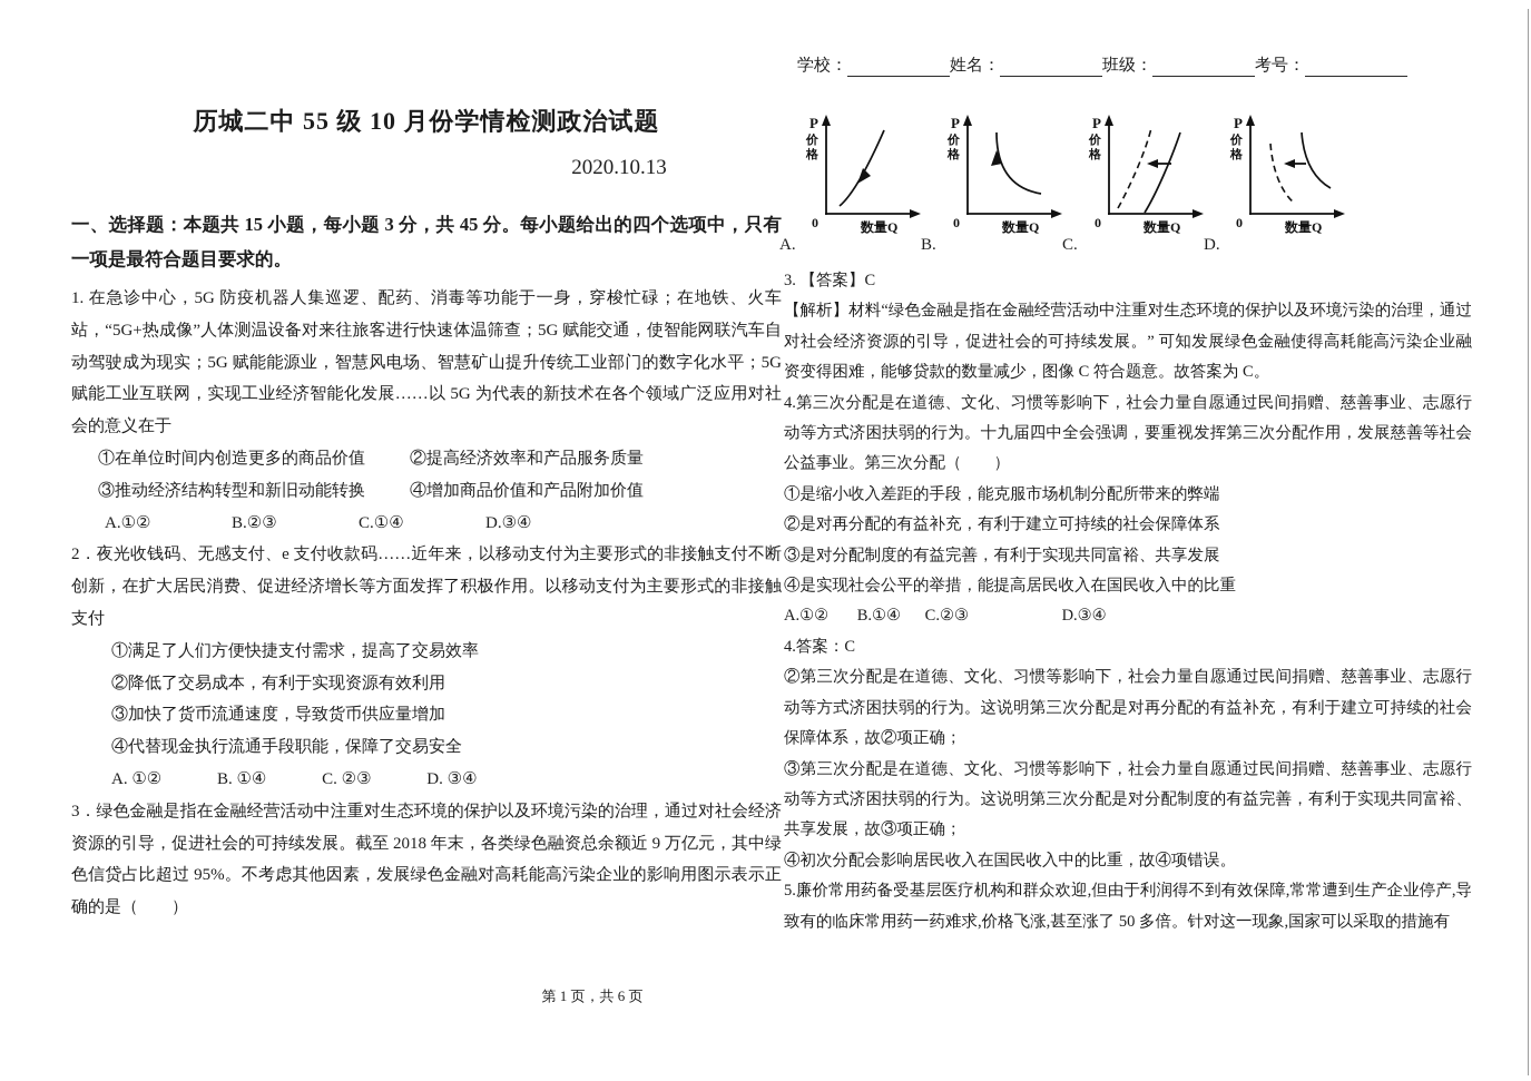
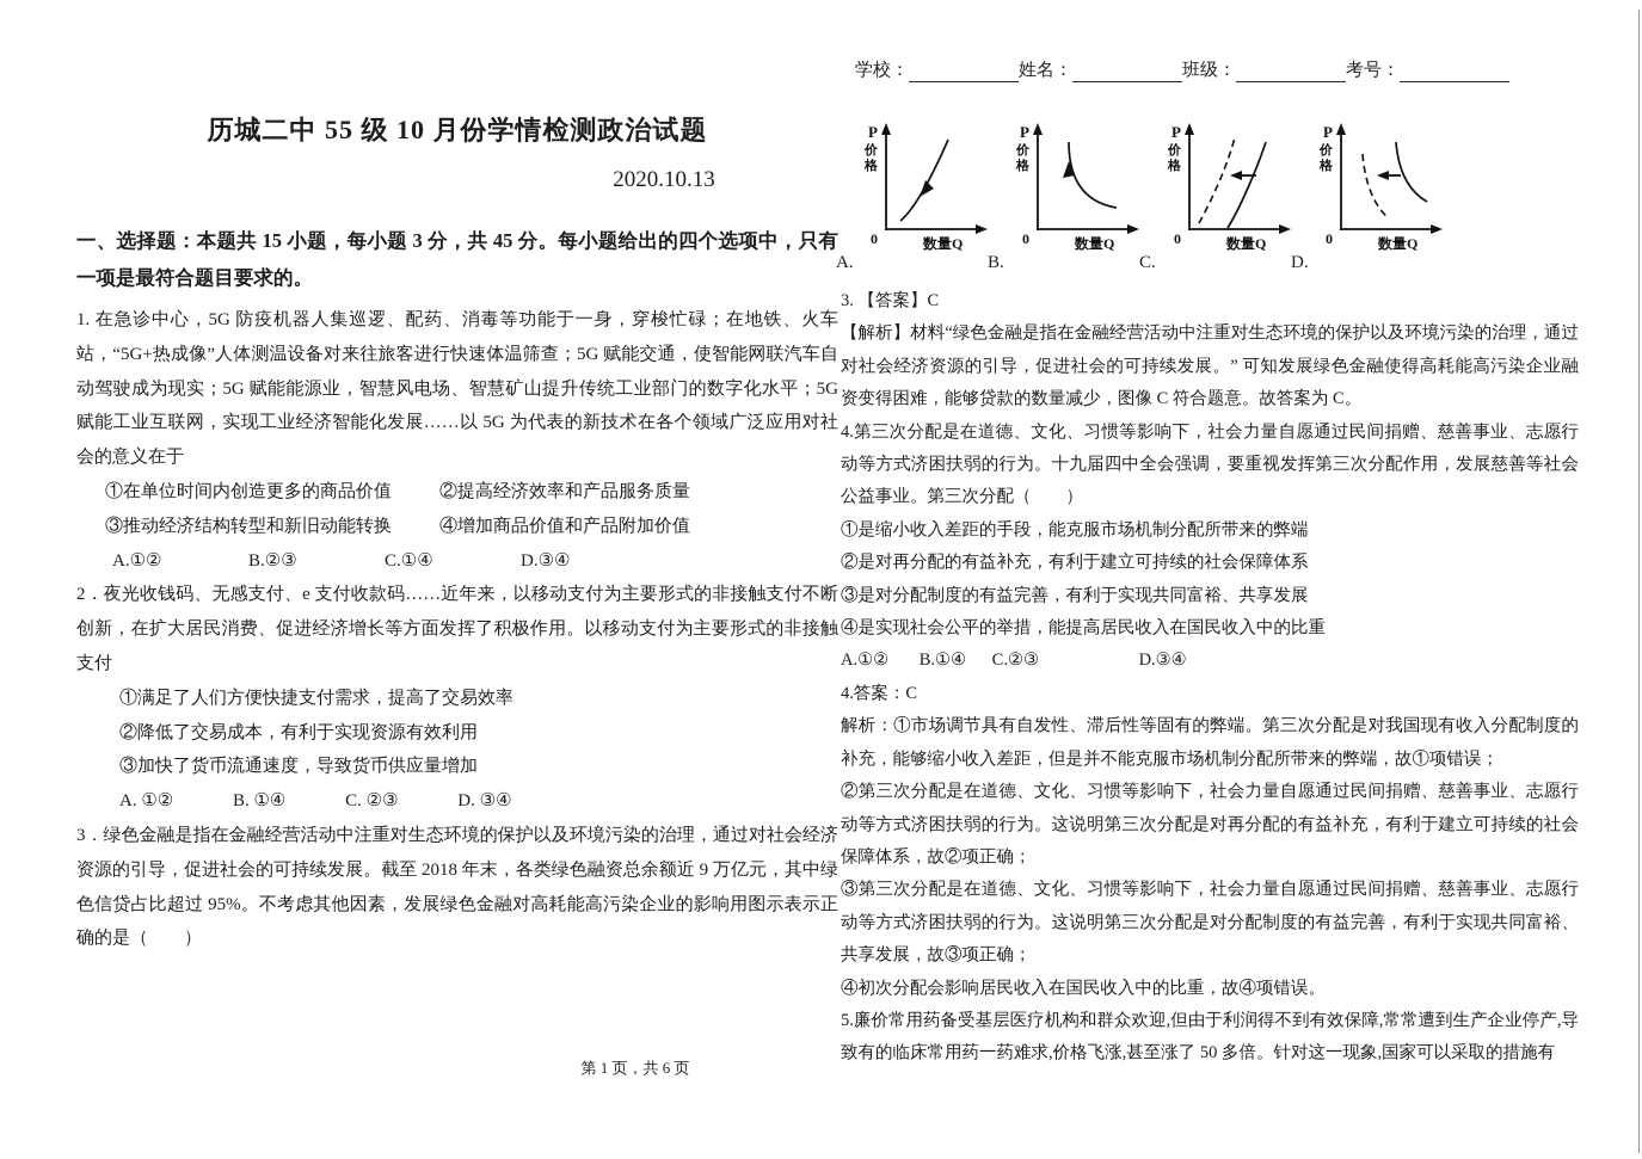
  历城二中 55 级 10 月份学情检测政治试题
  2020.10.13
  一、选择题：本题共 15 小题，每小题 3 分，共 45 分。每小题给出的四个选项中，只有一项是最符合题目要求的。
  1. 在急诊中心，5G 防疫机器人集巡逻、配药、消毒等功能于一身，穿梭忙碌；在地铁、火车站，“5G+热成像”人体测温设备对来往旅客进行快速体温筛查；5G 赋能交通，使智能网联汽车自动驾驶成为现实；5G 赋能能源业，智慧风电场、智慧矿山提升传统工业部门的数字化水平；5G 赋能工业互联网，实现工业经济智能化发展……以 5G 为代表的新技术在各个领域广泛应用对社会的意义在于
  ①在单位时间内创造更多的商品价值
  ②提高经济效率和产品服务质量
  ③推动经济结构转型和新旧动能转换
  ④增加商品价值和产品附加价值
  A.①②
  B.②③
  C.①④
  D.③④
  2．夜光收钱码、无感支付、e 支付收款码……近年来，以移动支付为主要形式的非接触支付不断创新，在扩大居民消费、促进经济增长等方面发挥了积极作用。以移动支付为主要形式的非接触支付
  ①满足了人们方便快捷支付需求，提高了交易效率
  ②降低了交易成本，有利于实现资源有效利用
  ③加快了货币流通速度，导致货币供应量增加
- ④代替现金执行流通手段职能，保障了交易安全
  A. ①② B. ①④ C. ②③ D. ③④
  3．绿色金融是指在金融经营活动中注重对生态环境的保护以及环境污染的治理，通过对社会经济资源的引导，促进社会的可持续发展。截至 2018 年末，各类绿色融资总余额近 9 万亿元，其中绿色信贷占比超过 95%。不考虑其他因素，发展绿色金融对高耗能高污染企业的影响用图示表示正确的是（ ）
  学校：
  姓名：
  班级：
  考号：
  A.
  P
  价
  格
  0
  数量Q
  B.
  P
  价
  格
  0
  数量Q
  C.
  P
  价
  格
  0
  数量Q
  D.
  P
  价
  格
  0
  数量Q
  3. 【答案】C
  【解析】材料“绿色金融是指在金融经营活动中注重对生态环境的保护以及环境污染的治理，通过对社会经济资源的引导，促进社会的可持续发展。” 可知发展绿色金融使得高耗能高污染企业融资变得困难，能够贷款的数量减少，图像 C 符合题意。故答案为 C。
  4.第三次分配是在道德、文化、习惯等影响下，社会力量自愿通过民间捐赠、慈善事业、志愿行动等方式济困扶弱的行为。十九届四中全会强调，要重视发挥第三次分配作用，发展慈善等社会公益事业。第三次分配（ ）
  ①是缩小收入差距的手段，能克服市场机制分配所带来的弊端
  ②是对再分配的有益补充，有利于建立可持续的社会保障体系
  ③是对分配制度的有益完善，有利于实现共同富裕、共享发展
  ④是实现社会公平的举措，能提高居民收入在国民收入中的比重
  A.①② B.①④ C.②③ D.③④
  4.答案：C
+ 解析：①市场调节具有自发性、滞后性等固有的弊端。第三次分配是对我国现有收入分配制度的补充，能够缩小收入差距，但是并不能克服市场机制分配所带来的弊端，故①项错误；
  ②第三次分配是在道德、文化、习惯等影响下，社会力量自愿通过民间捐赠、慈善事业、志愿行动等方式济困扶弱的行为。这说明第三次分配是对再分配的有益补充，有利于建立可持续的社会保障体系，故②项正确；
  ③第三次分配是在道德、文化、习惯等影响下，社会力量自愿通过民间捐赠、慈善事业、志愿行动等方式济困扶弱的行为。这说明第三次分配是对分配制度的有益完善，有利于实现共同富裕、共享发展，故③项正确；
  ④初次分配会影响居民收入在国民收入中的比重，故④项错误。
  5.廉价常用药备受基层医疗机构和群众欢迎,但由于利润得不到有效保障,常常遭到生产企业停产,导致有的临床常用药一药难求,价格飞涨,甚至涨了 50 多倍。针对这一现象,国家可以采取的措施有
  第 1 页，共 6 页
